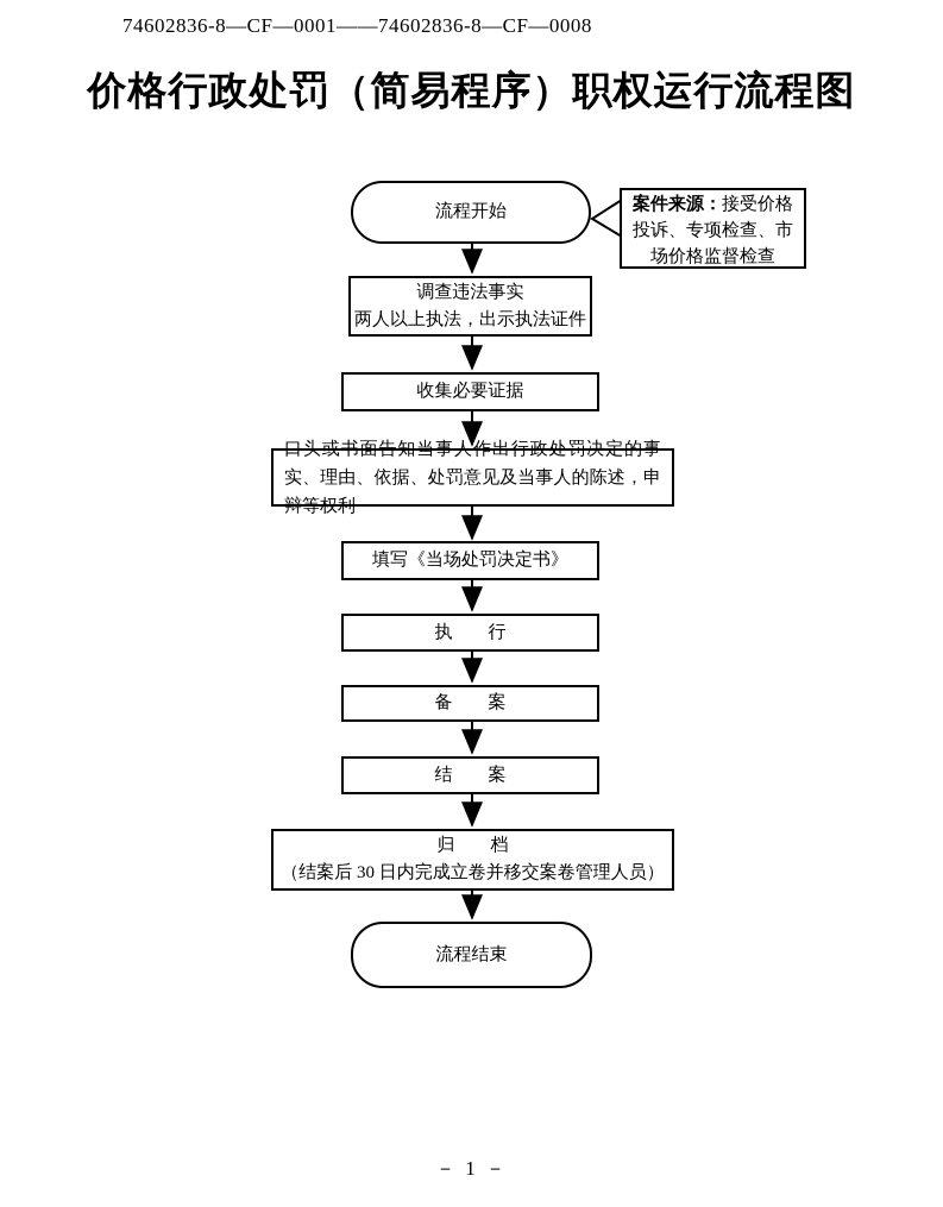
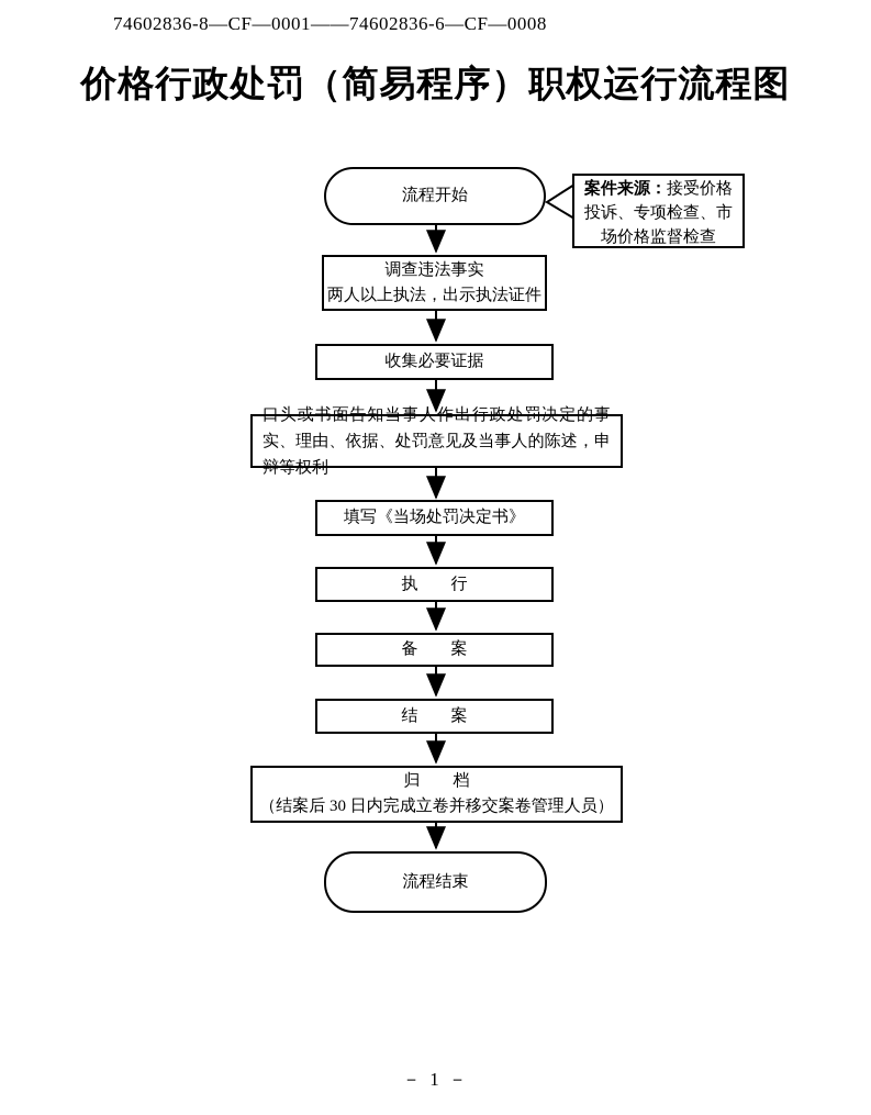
- 74602836-8—CF—0001——74602836-8—CF—0008
+ 74602836-8—CF—0001——74602836-6—CF—0008
  价格行政处罚（简易程序）职权运行流程图
  流程开始
  案件来源：接受价格投诉、专项检查、市场价格监督检查
  调查违法事实
  两人以上执法，出示执法证件
  收集必要证据
  口头或书面告知当事人作出行政处罚决定的事实、理由、依据、处罚意见及当事人的陈述，申辩等权利
  填写《当场处罚决定书》
  执 行
  备 案
  结 案
  归 档
  （结案后 30 日内完成立卷并移交案卷管理人员）
  流程结束
  － 1 －
